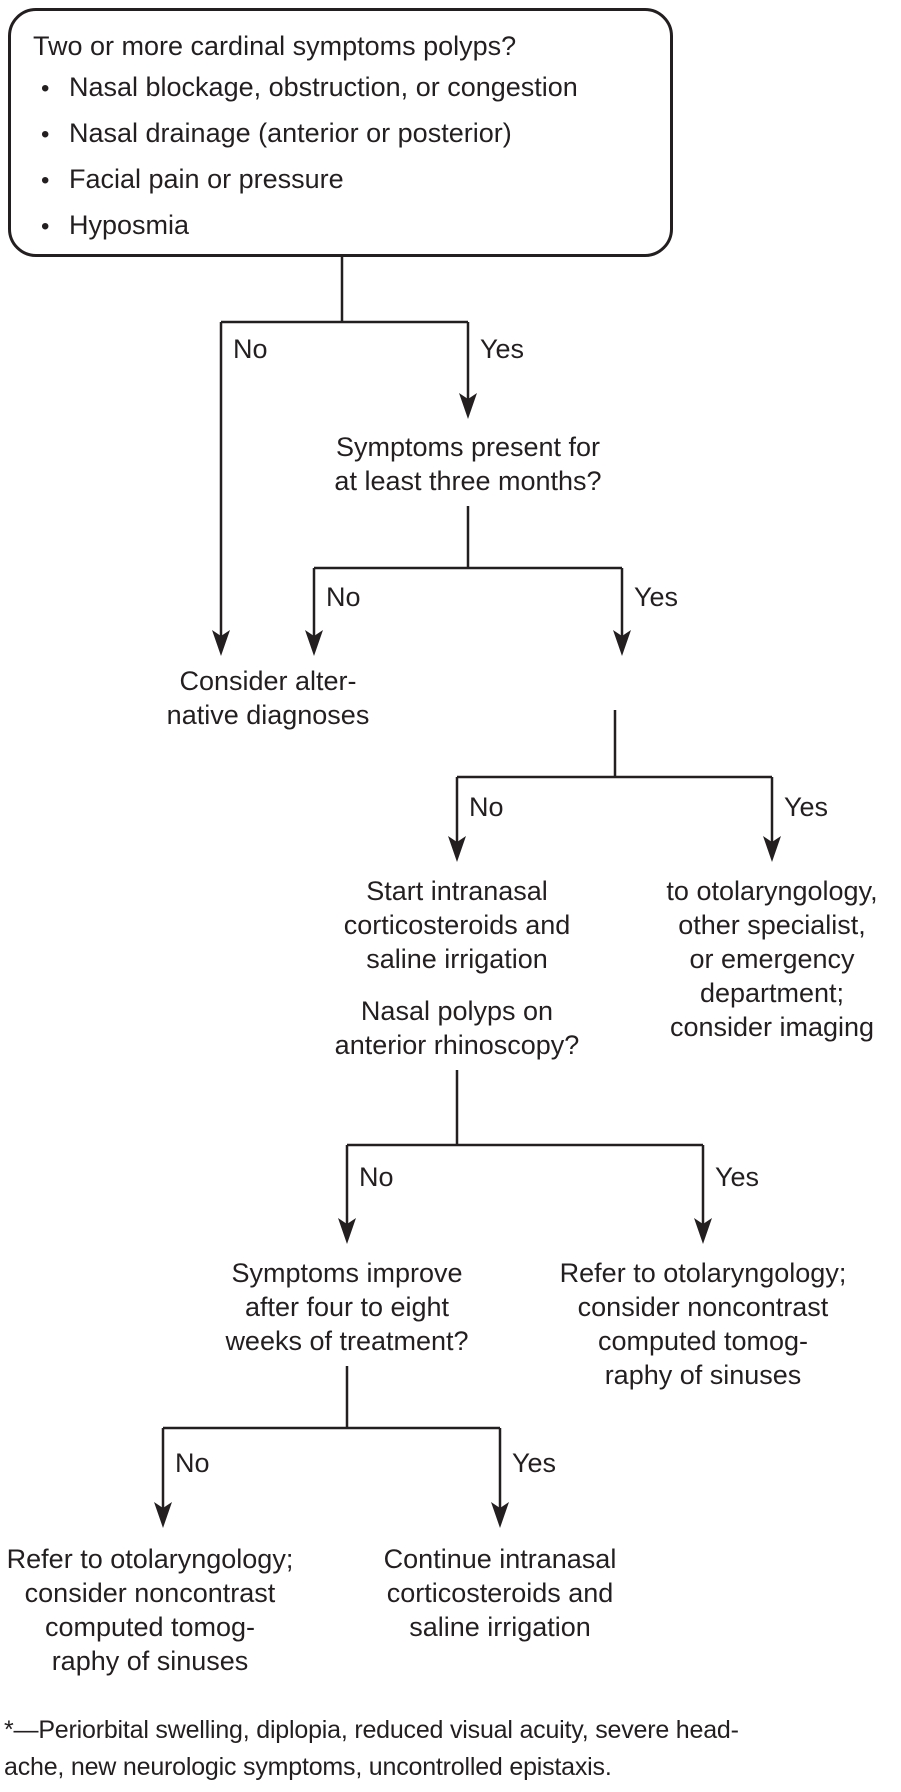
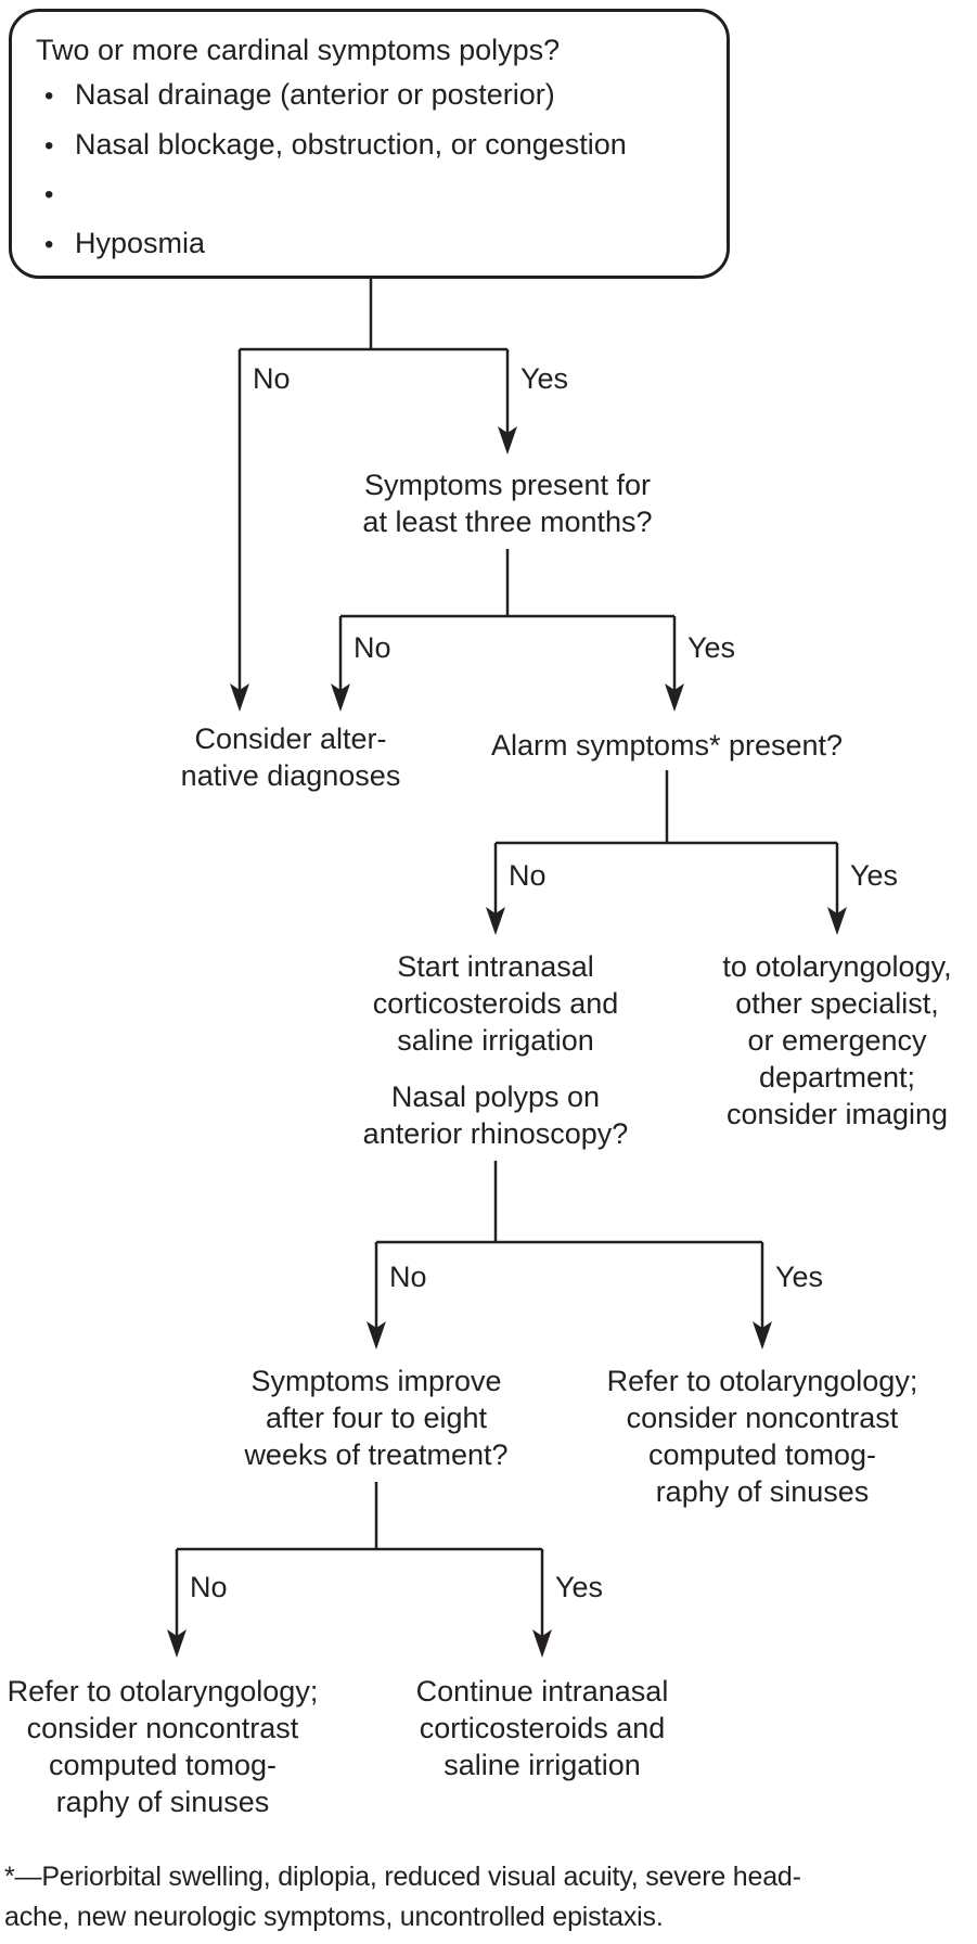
  Two or more cardinal symptoms polyps?
  •
- Nasal blockage, obstruction, or congestion
+ Nasal drainage (anterior or posterior)
  •
- Nasal drainage (anterior or posterior)
+ Nasal blockage, obstruction, or congestion
  •
- Facial pain or pressure
  •
  Hyposmia
  No
  Yes
  No
  Yes
  No
  Yes
  No
  Yes
  No
  Yes
  Symptoms present for
  at least three months?
  Consider alter-
  native diagnoses
+ Alarm symptoms* present?
  Start intranasal
  corticosteroids and
  saline irrigation
  to otolaryngology,
  other specialist,
  or emergency
  department;
  consider imaging
  Nasal polyps on
  anterior rhinoscopy?
  Symptoms improve
  after four to eight
  weeks of treatment?
  Refer to otolaryngology;
  consider noncontrast
  computed tomog-
  raphy of sinuses
  Refer to otolaryngology;
  consider noncontrast
  computed tomog-
  raphy of sinuses
  Continue intranasal
  corticosteroids and
  saline irrigation
  *—Periorbital swelling, diplopia, reduced visual acuity, severe head-
  ache, new neurologic symptoms, uncontrolled epistaxis.
